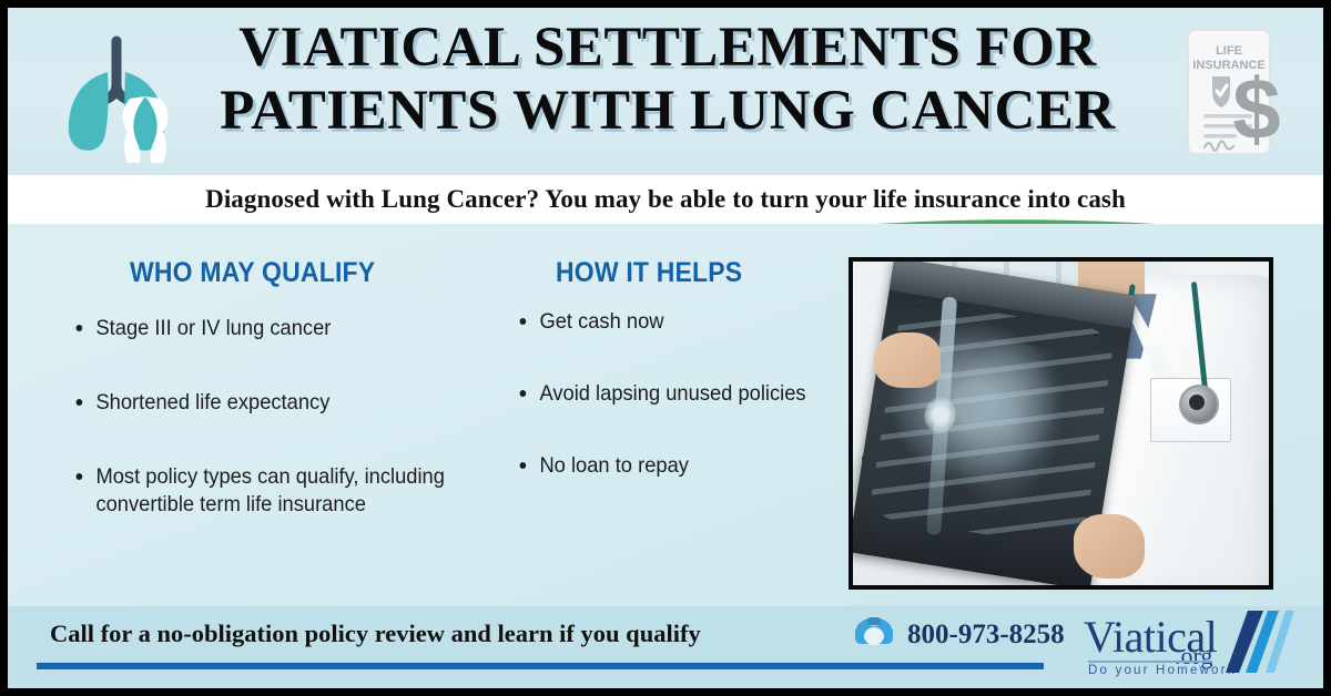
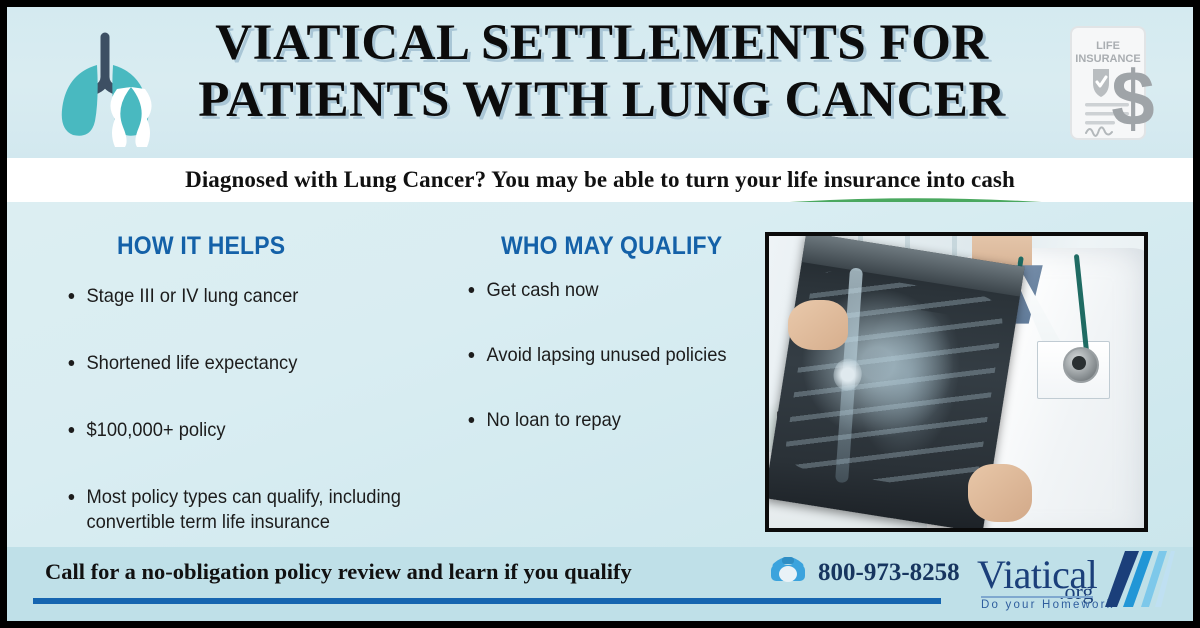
  VIATICAL SETTLEMENTS FOR
  PATIENTS WITH LUNG CANCER
  LIFE
  INSURANCE
  $
  Diagnosed with Lung Cancer? You may be able to turn your life insurance into cash
- WHO MAY QUALIFY
+ HOW IT HELPS
  Stage III or IV lung cancer
  Shortened life expectancy
+ $100,000+ policy
  Most policy types can qualify, including convertible term life insurance
- HOW IT HELPS
+ WHO MAY QUALIFY
  Get cash now
  Avoid lapsing unused policies
  No loan to repay
  Call for a no-obligation policy review and learn if you qualify
  800-973-8258
  Viatical
  .org
  Do your Homewor
